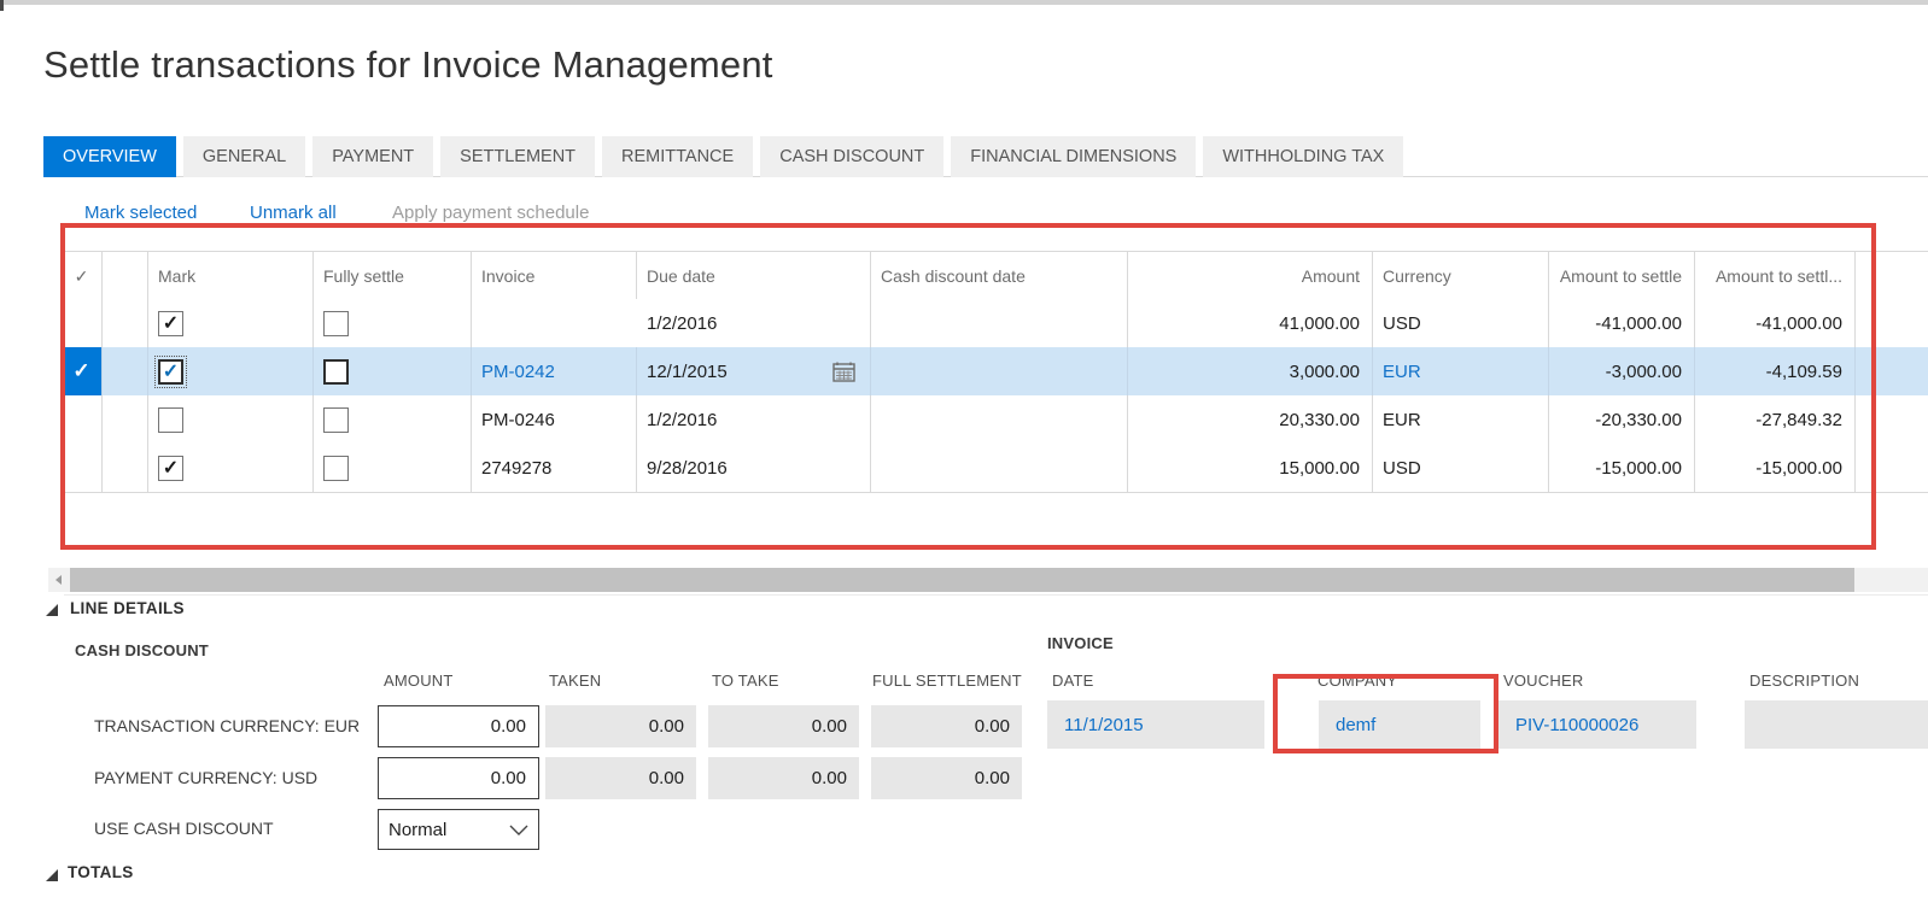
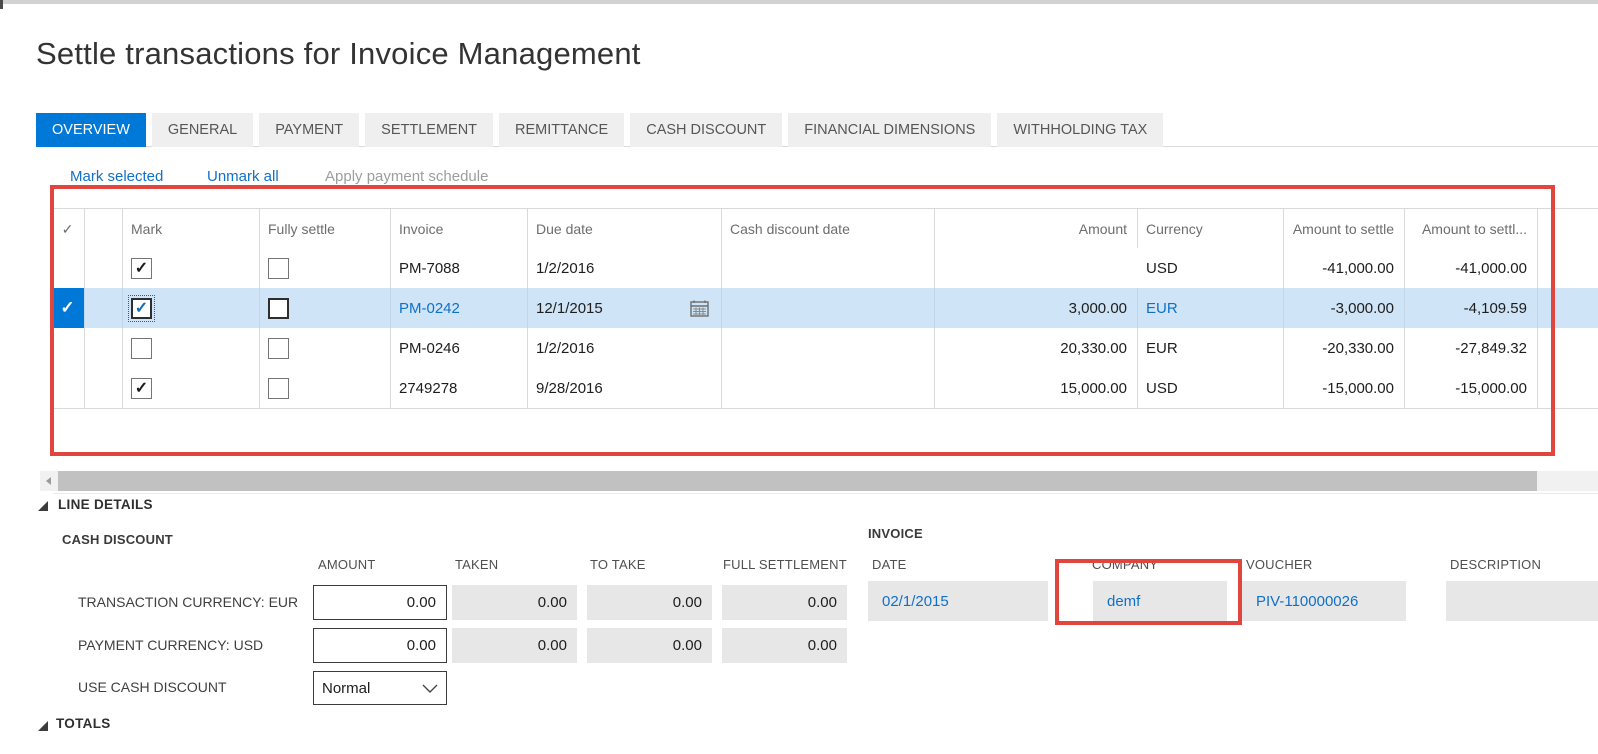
  Settle transactions for Invoice Management
  OVERVIEW
  GENERAL
  PAYMENT
  SETTLEMENT
  REMITTANCE
  CASH DISCOUNT
  FINANCIAL DIMENSIONS
  WITHHOLDING TAX
  Mark selected
  Unmark all
  Apply payment schedule
  ✓
  Mark
  Fully settle
  Invoice
  Due date
  Cash discount date
  Amount
  Currency
  Amount to settle
  Amount to settl...
+ PM-7088
  1/2/2016
- 41,000.00
  USD
  -41,000.00
  -41,000.00
  PM-0242
  12/1/2015
  3,000.00
  EUR
  -3,000.00
  -4,109.59
  PM-0246
  1/2/2016
  20,330.00
  EUR
  -20,330.00
  -27,849.32
  2749278
  9/28/2016
  15,000.00
  USD
  -15,000.00
  -15,000.00
  LINE DETAILS
  CASH DISCOUNT
  AMOUNT
  TAKEN
  TO TAKE
  FULL SETTLEMENT
  TRANSACTION CURRENCY: EUR
  0.00
  0.00
  0.00
  0.00
  PAYMENT CURRENCY: USD
  0.00
  0.00
  0.00
  0.00
  USE CASH DISCOUNT
  Normal
  INVOICE
  DATE
  COMPANY
  VOUCHER
  DESCRIPTION
- 11/1/2015
+ 02/1/2015
  demf
  PIV-110000026
  TOTALS
